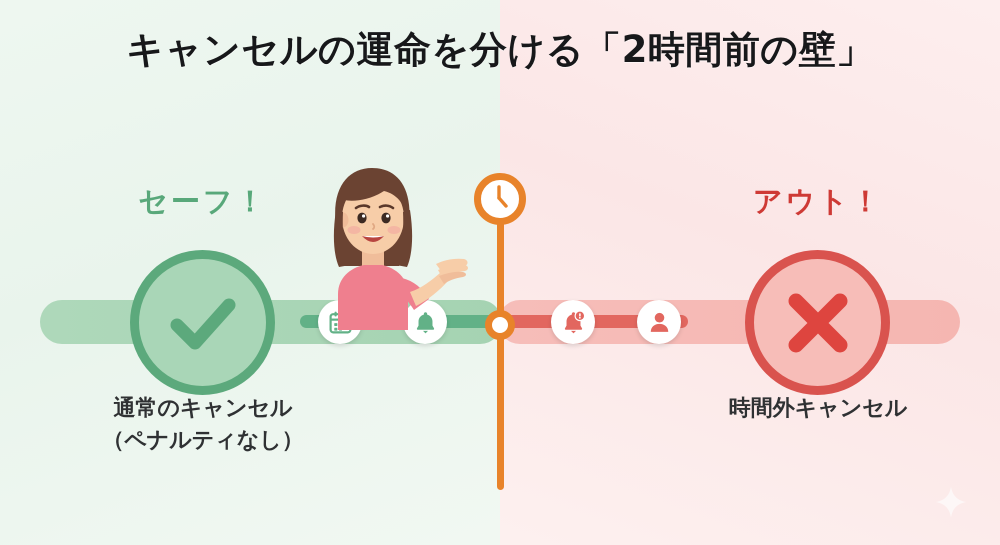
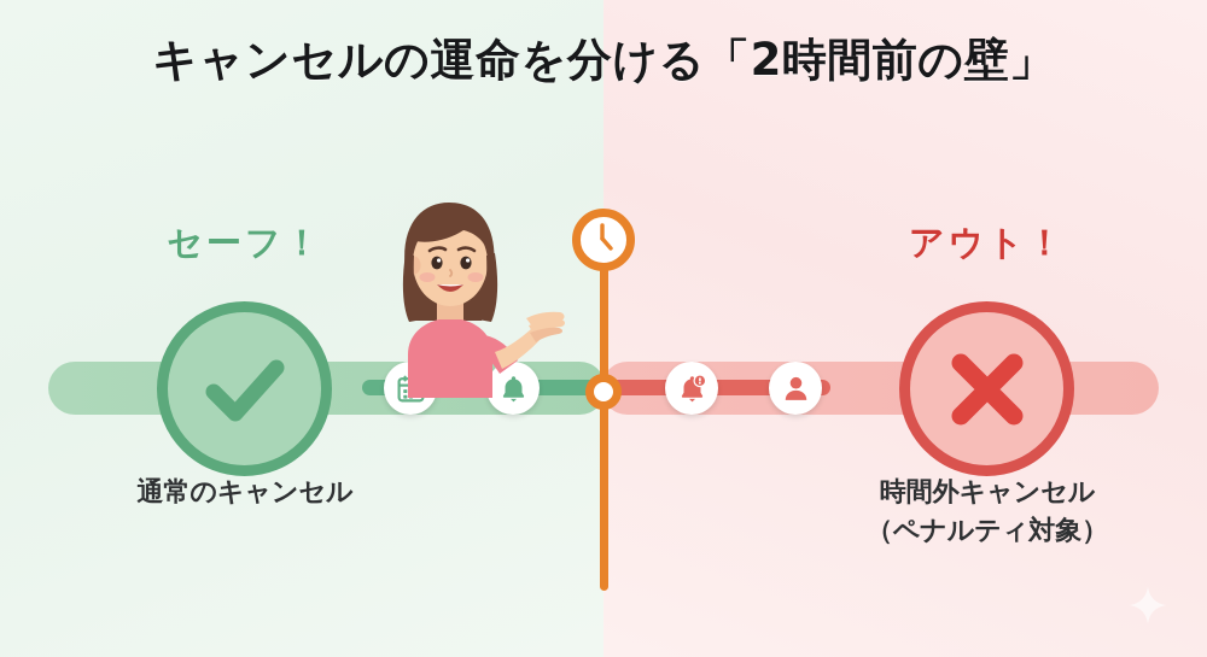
  キャンセルの運命を分ける「2時間前の壁」
  セーフ！
  通常のキャンセル
- （ペナルティなし）
  アウト！
  時間外キャンセル
+ （ペナルティ対象）
